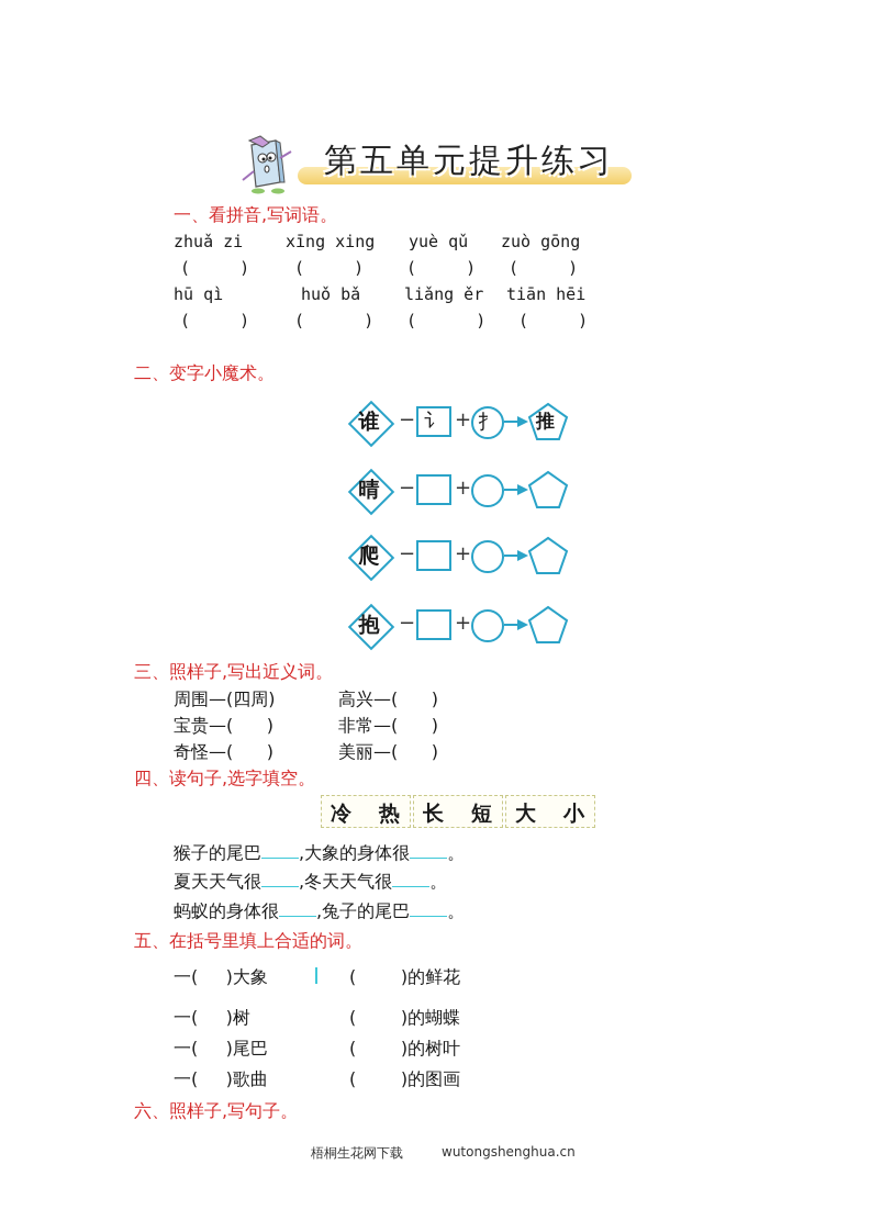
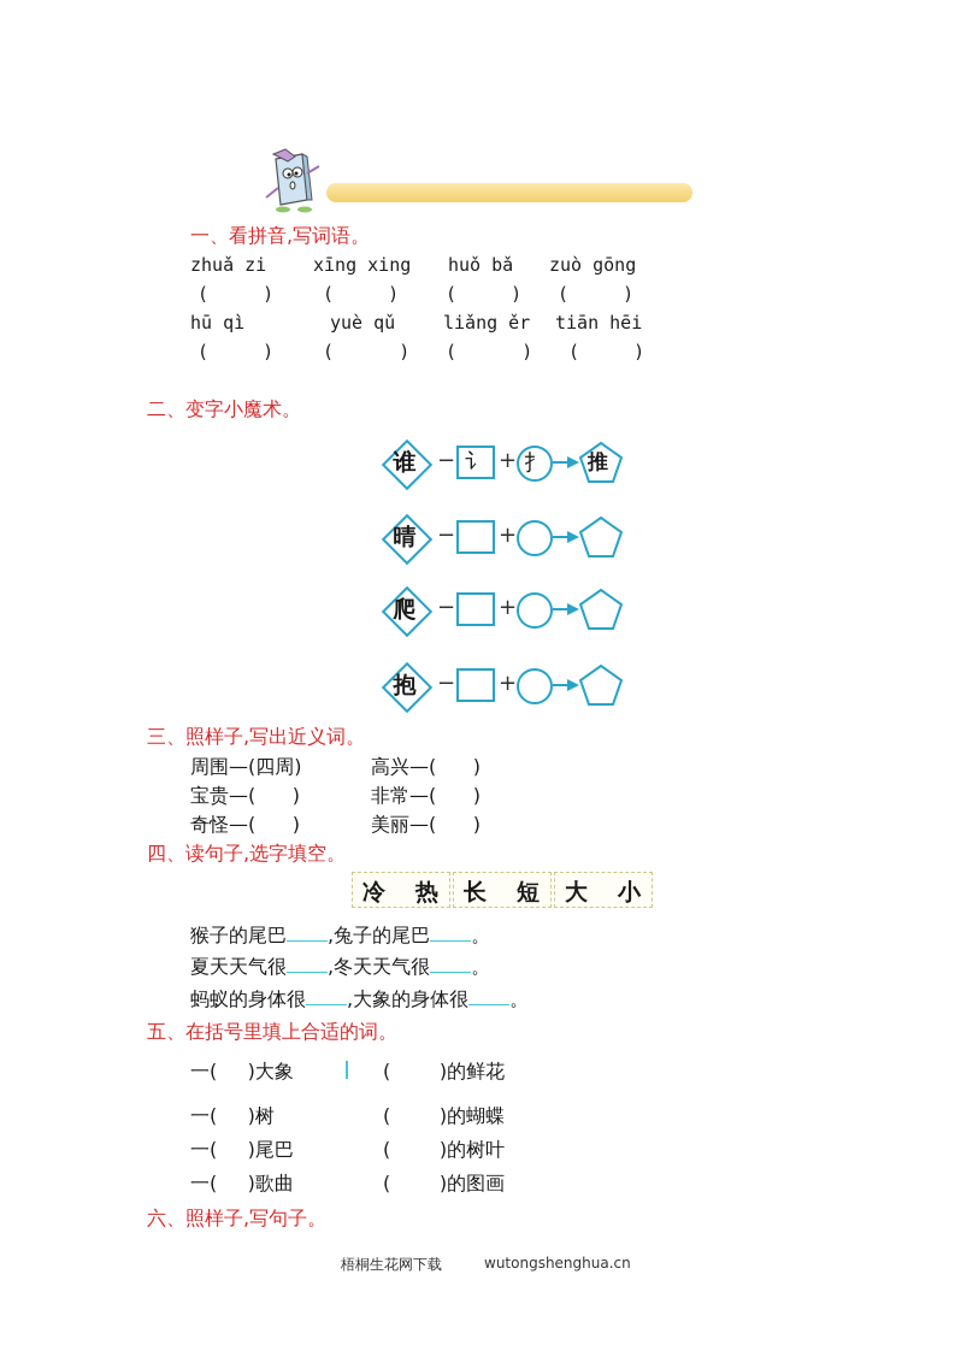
- 第五单元提升练习
  一、看拼音,写词语。
  zhuǎ zi
  xīng xing
- yuè qǔ
+ huǒ bǎ
  zuò gōng
  ( )
  ( )
  ( )
  ( )
  hū qì
- huǒ bǎ
+ yuè qǔ
  liǎng ěr
  tiān hēi
  ( )
  ( )
  ( )
  ( )
  二、变字小魔术。
  谁
  −
  讠
  +
  扌
  推
  晴
  −
  +
  爬
  −
  +
  抱
  −
  +
  三、照样子,写出近义词。
  周围—(四周)
  宝贵—( )
  奇怪—( )
  高兴—( )
  非常—( )
  美丽—( )
  四、读句子,选字填空。
  冷
  热
  长
  短
  大
  小
- 猴子的尾巴 ,大象的身体很 。
+ 猴子的尾巴 ,兔子的尾巴 。
  夏天天气很 ,冬天天气很 。
- 蚂蚁的身体很 ,兔子的尾巴 。
+ 蚂蚁的身体很 ,大象的身体很 。
  五、在括号里填上合适的词。
  一( )大象
  一( )树
  一( )尾巴
  一( )歌曲
  ( )的鲜花
  ( )的蝴蝶
  ( )的树叶
  ( )的图画
  六、照样子,写句子。
  梧桐生花网下载
  wutongshenghua.cn
